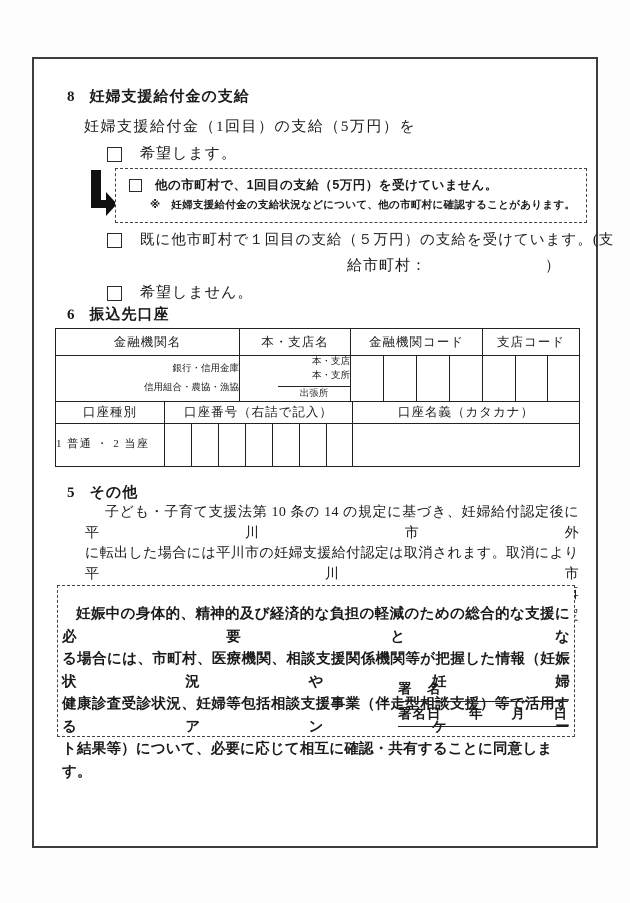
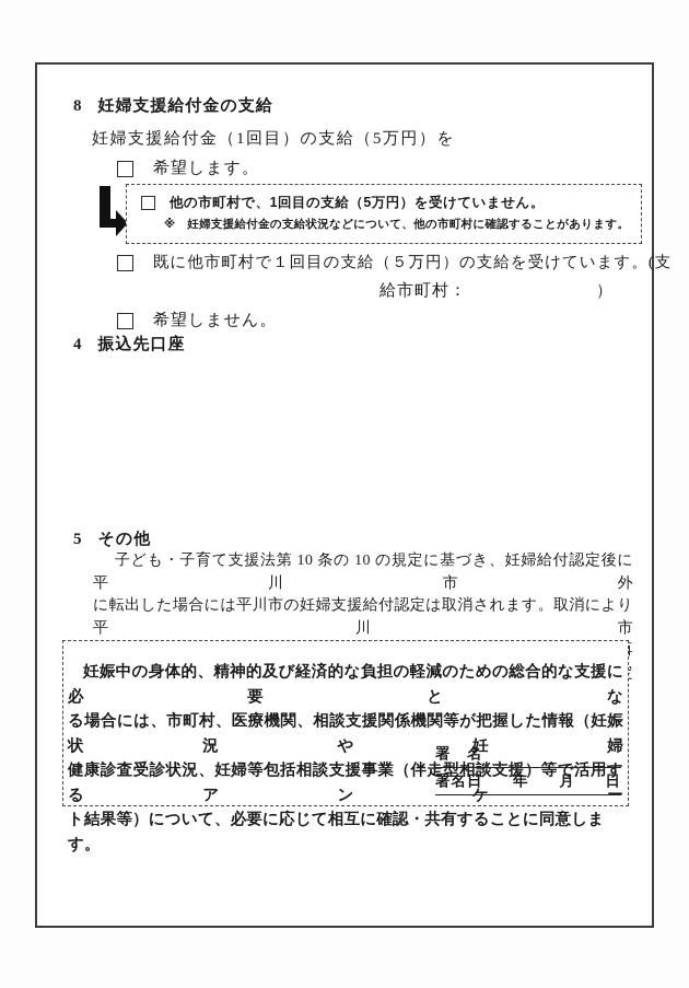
  8 妊婦支援給付金の支給
  妊婦支援給付金（1回目）の支給（5万円）を
  希望します。
  他の市町村で、1回目の支給（5万円）を受けていません。
  ※ 妊婦支援給付金の支給状況などについて、他の市町村に確認することがあります。
  既に他市町村で１回目の支給（５万円）の支給を受けています。(支
  給市町村：
  ）
  希望しません。
- 6 振込先口座
+ 4 振込先口座
- 金融機関名	本・支店名	金融機関コード	支店コード
- 銀行・信用金庫 信用組合・農協・漁協	本・支店 本・支所 出張所
- 口座種別	口座番号（右詰で記入）	口座名義（カタカナ）
- 1 普通 ・ 2 当座
  5 その他
- 子ども・子育て支援法第 10 条の 14 の規定に基づき、妊婦給付認定後に平川市外
+ 子ども・子育て支援法第 10 条の 10 の規定に基づき、妊婦給付認定後に平川市外
  に転出した場合には平川市の妊婦支援給付認定は取消されます。取消により平川市
  妊娠中の身体的、精神的及び経済的な負担の軽減のための総合的な支援に必要とな
  る場合には、市町村、医療機関、相談支援関係機関等が把握した情報（妊娠状況や妊婦
  健康診査受診状況、妊婦等包括相談支援事業（伴走型相談支援）等で活用するアンケー
  ト結果等）について、必要に応じて相互に確認・共有することに同意します。
  署 名
  署名日
  年
  月
  日
